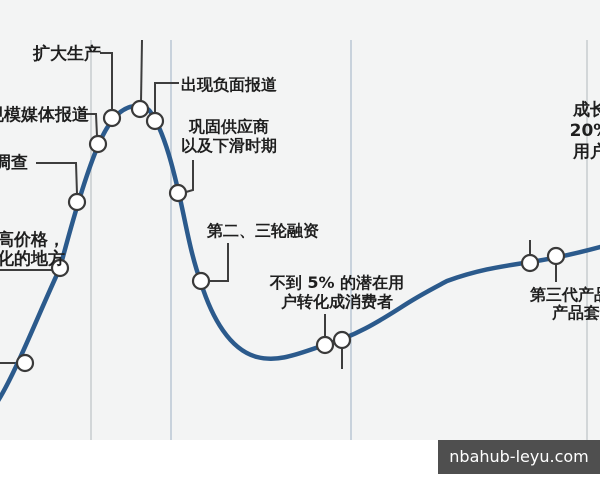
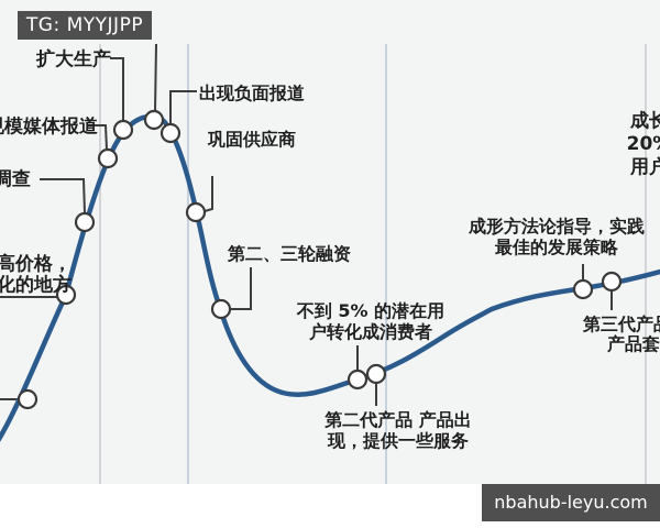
  扩大生产
  出现负面报道
  模媒体报道
  调查
  高价格，
  化的地方
  巩固供应商
- 以及下滑时期
  第二、三轮融资
  不到 5% 的潜在用
  户转化成消费者
+ 第二代产品 产品出
+ 现，提供一些服务
+ 成形方法论指导，实践
+ 最佳的发展策略
  第三代产
  产品套
  成长
  用户
+ TG: MYYJJPP
  nbahub-leyu.com
